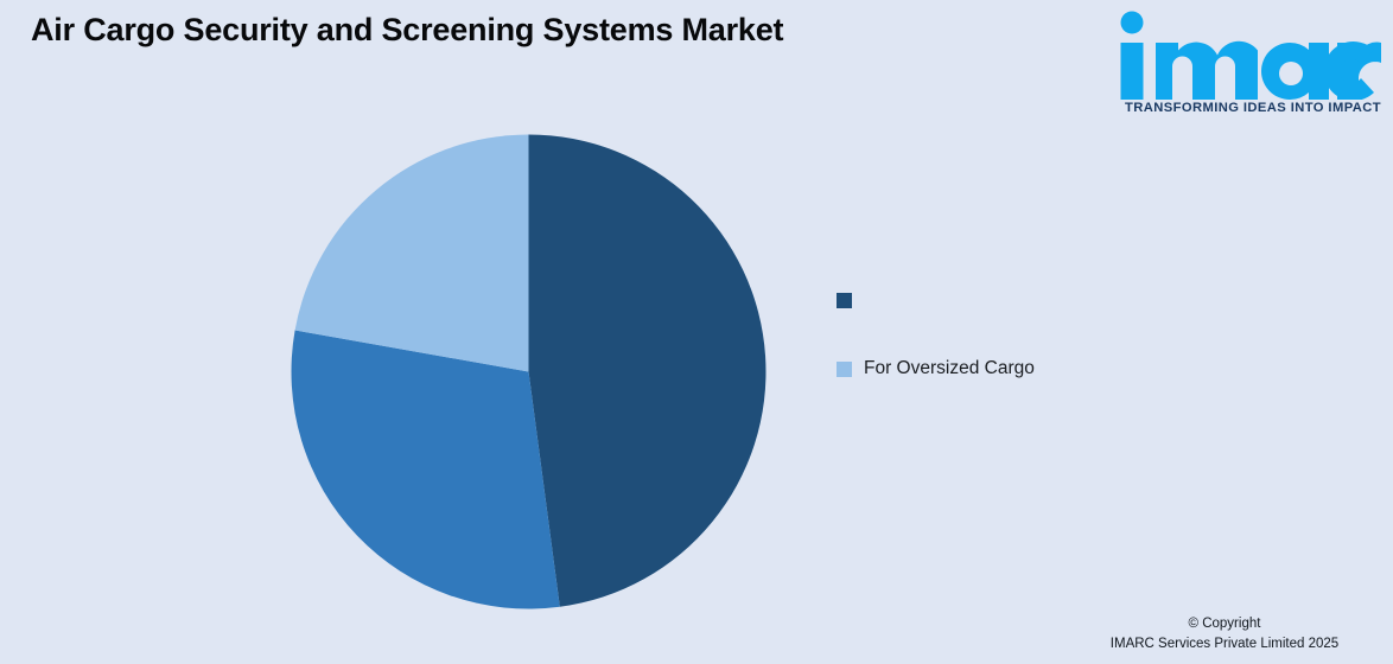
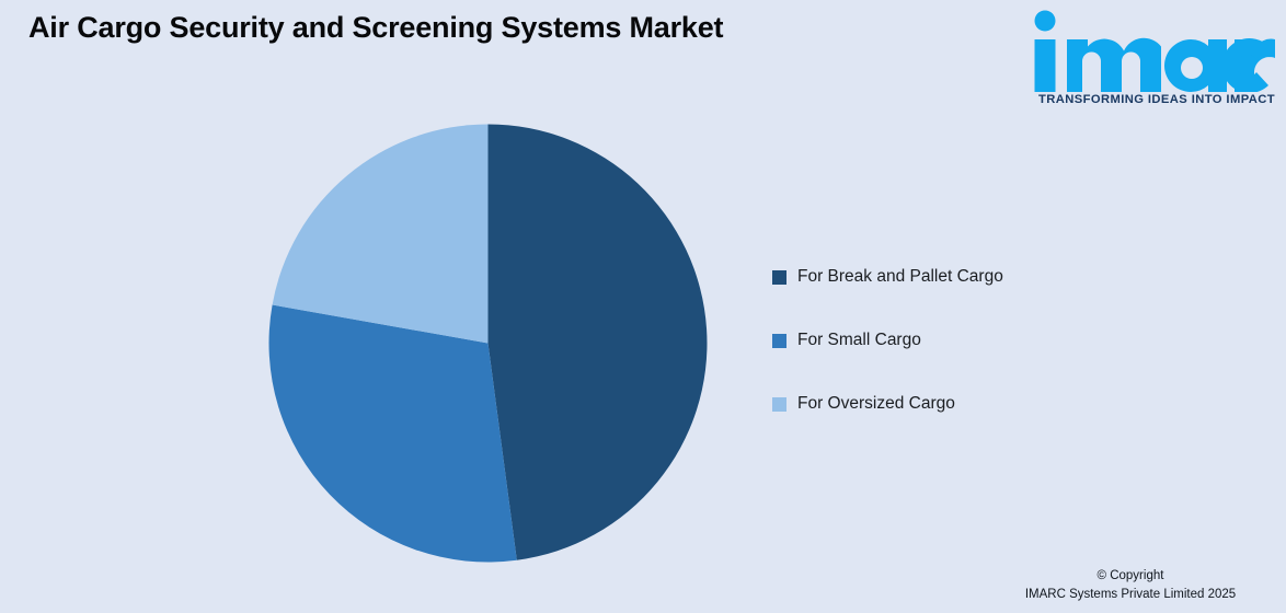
  Air Cargo Security and Screening Systems Market
  TRANSFORMING IDEAS INTO IMPACT
+ For Break and Pallet Cargo
+ For Small Cargo
  For Oversized Cargo
  © Copyright
- IMARC Services Private Limited 2025
+ IMARC Systems Private Limited 2025
